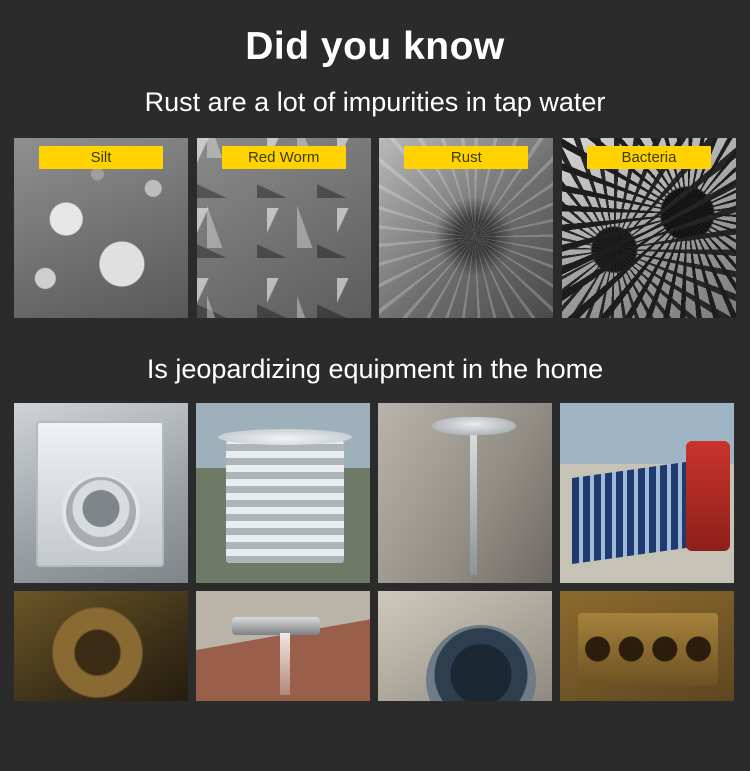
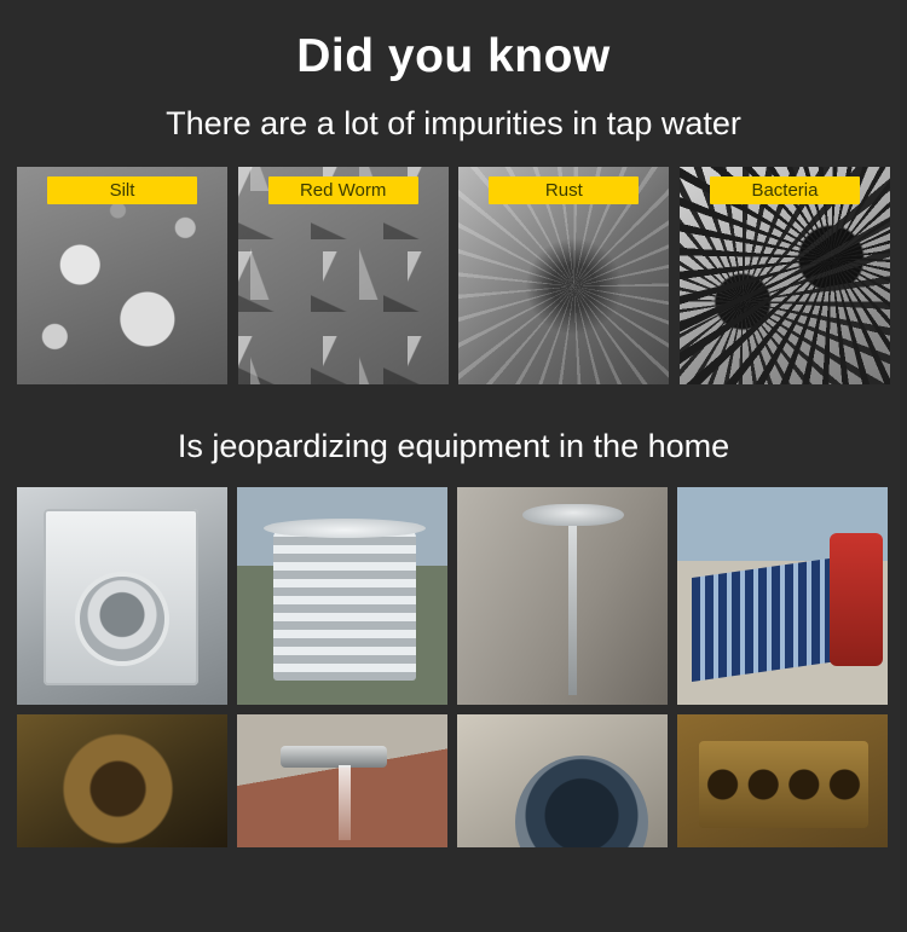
  Did you know
- Rust are a lot of impurities in tap water
+ There are a lot of impurities in tap water
  Silt
  Red Worm
  Rust
  Bacteria
  Is jeopardizing equipment in the home
